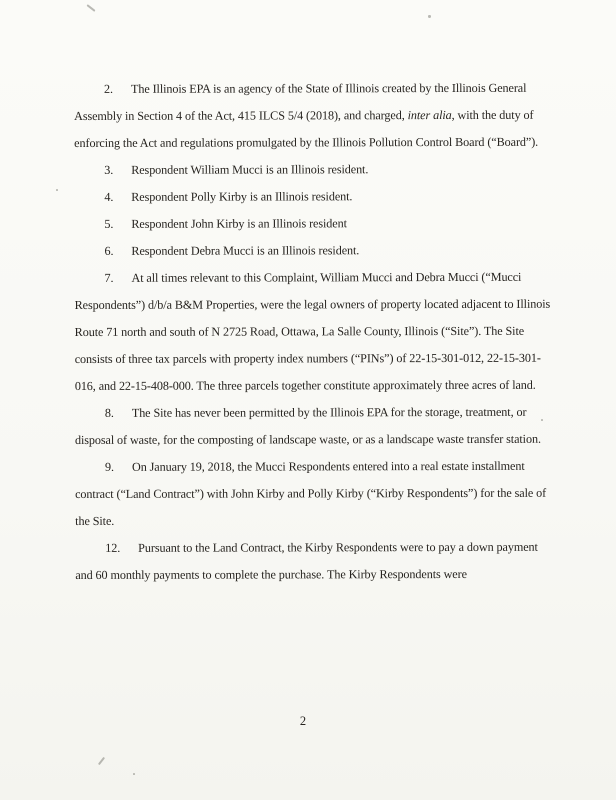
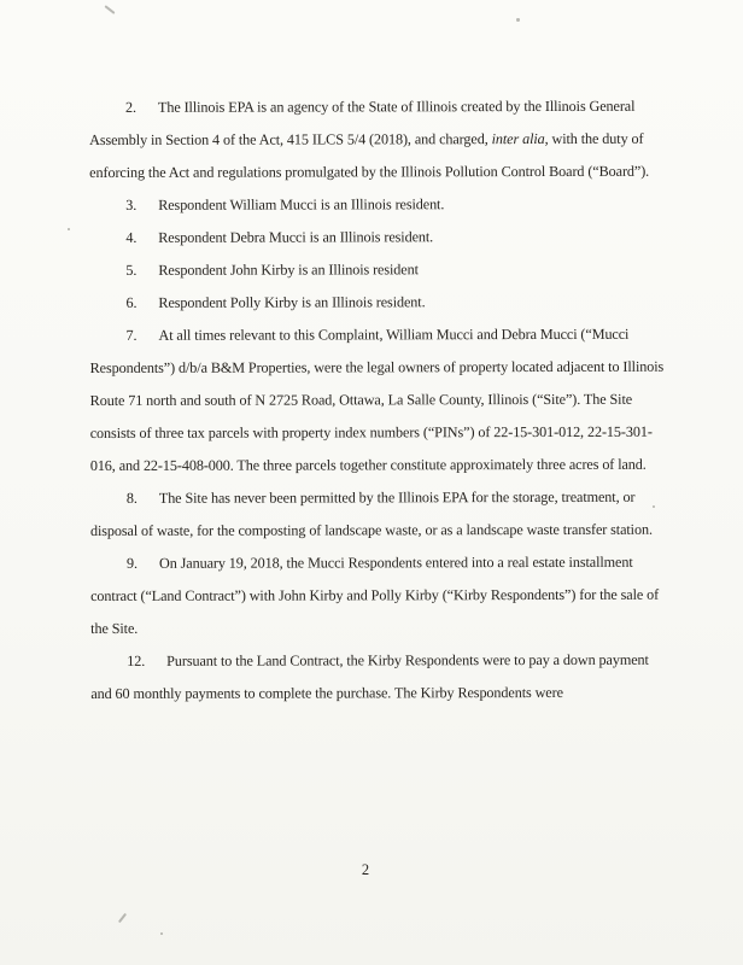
  2. The Illinois EPA is an agency of the State of Illinois created by the Illinois General Assembly in Section 4 of the Act, 415 ILCS 5/4 (2018), and charged, inter alia, with the duty of enforcing the Act and regulations promulgated by the Illinois Pollution Control Board (“Board”).
  3. Respondent William Mucci is an Illinois resident.
- 4. Respondent Polly Kirby is an Illinois resident.
+ 4. Respondent Debra Mucci is an Illinois resident.
  5. Respondent John Kirby is an Illinois resident
- 6. Respondent Debra Mucci is an Illinois resident.
+ 6. Respondent Polly Kirby is an Illinois resident.
  7. At all times relevant to this Complaint, William Mucci and Debra Mucci (“Mucci Respondents”) d/b/a B&M Properties, were the legal owners of property located adjacent to Illinois Route 71 north and south of N 2725 Road, Ottawa, La Salle County, Illinois (“Site”). The Site consists of three tax parcels with property index numbers (“PINs”) of 22-15-301-012, 22-15-301-016, and 22-15-408-000. The three parcels together constitute approximately three acres of land.
  8. The Site has never been permitted by the Illinois EPA for the storage, treatment, or disposal of waste, for the composting of landscape waste, or as a landscape waste transfer station.
  9. On January 19, 2018, the Mucci Respondents entered into a real estate installment contract (“Land Contract”) with John Kirby and Polly Kirby (“Kirby Respondents”) for the sale of the Site.
  12. Pursuant to the Land Contract, the Kirby Respondents were to pay a down payment and 60 monthly payments to complete the purchase. The Kirby Respondents were
  2
